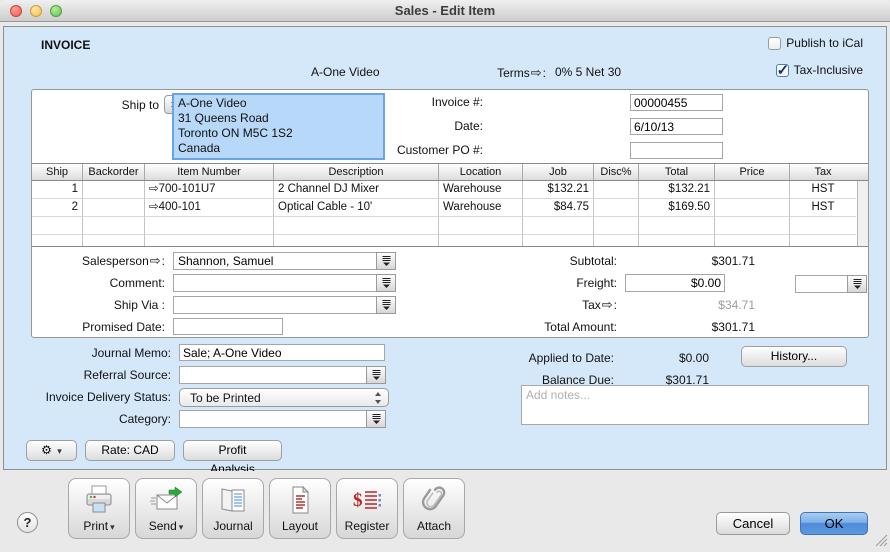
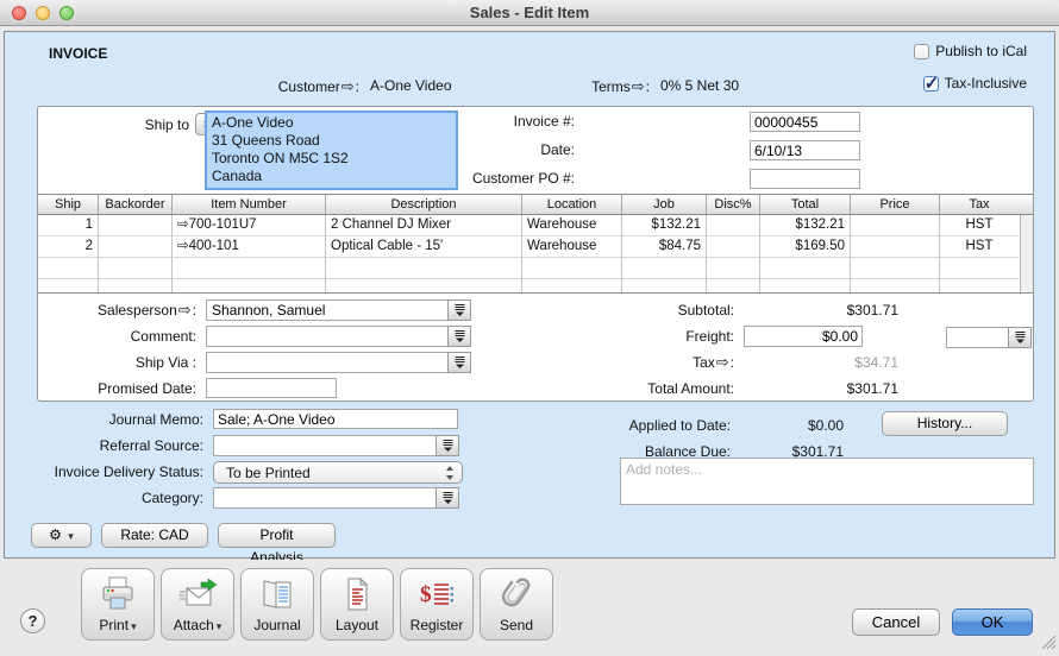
  Sales - Edit Item
  INVOICE
  Publish to iCal
+ Customer⇨:
  A-One Video
  Terms⇨:
  0% 5 Net 30
  Tax-Inclusive
  Ship to
  A-One Video
  31 Queens Road
  Toronto ON M5C 1S2
  Canada
  Invoice #:
  00000455
  Date:
  6/10/13
  Customer PO #:
  Ship
  Backorder
  Item Number
  Description
  Location
  Job
  Disc%
  Total
  Price
  Tax
  1
  ⇨700-101U7
  2 Channel DJ Mixer
  Warehouse
  $132.21
  $132.21
  HST
  2
  ⇨400-101
- Optical Cable - 10'
+ Optical Cable - 15'
  Warehouse
  $84.75
  $169.50
  HST
  Salesperson⇨:
  Shannon, Samuel
  Comment:
  Ship Via :
  Promised Date:
  Subtotal:
  $301.71
  Freight:
  $0.00
  Tax⇨:
  $34.71
  Total Amount:
  $301.71
  Journal Memo:
  Sale; A-One Video
  Referral Source:
  Invoice Delivery Status:
  To be Printed
  Category:
  Applied to Date:
  $0.00
  Balance Due:
  $301.71
  History...
  Add notes...
  ⚙ ▾
  Rate: CAD
  Profit Analysis
  ?
  Print ▾
- Send ▾
+ Attach ▾
  Journal
  Layout
  $
  Register
- Attach
+ Send
  Cancel
  OK
